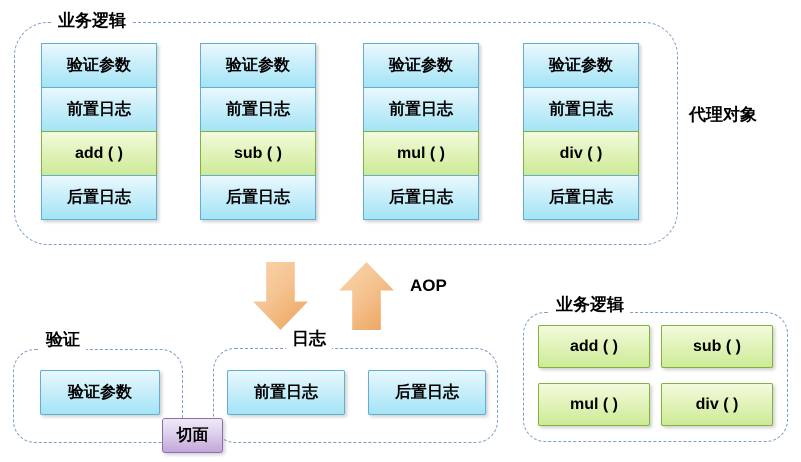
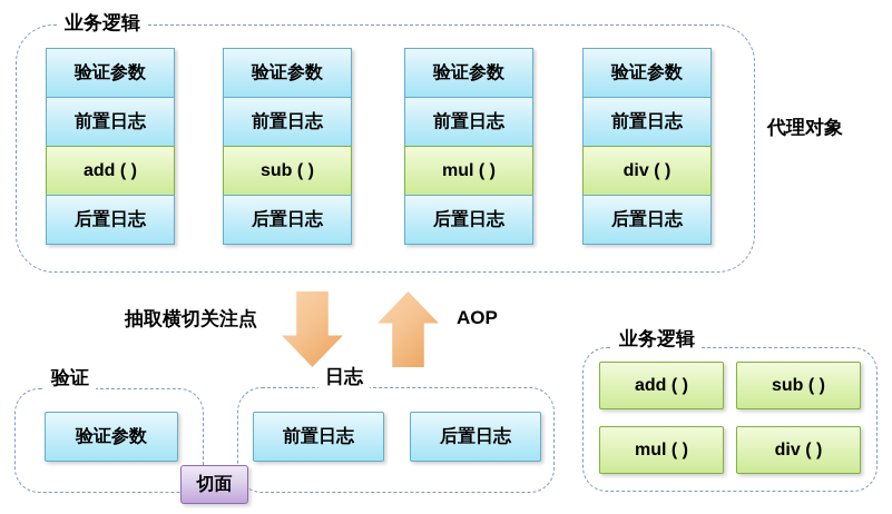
  业务逻辑
  代理对象
  验证参数
  前置日志
  add ( )
  后置日志
  验证参数
  前置日志
  sub ( )
  后置日志
  验证参数
  前置日志
  mul ( )
  后置日志
  验证参数
  前置日志
  div ( )
  后置日志
+ 抽取横切关注点
  AOP
  验证
  验证参数
  日志
  前置日志
  后置日志
  切面
  业务逻辑
  add ( )
  sub ( )
  mul ( )
  div ( )
